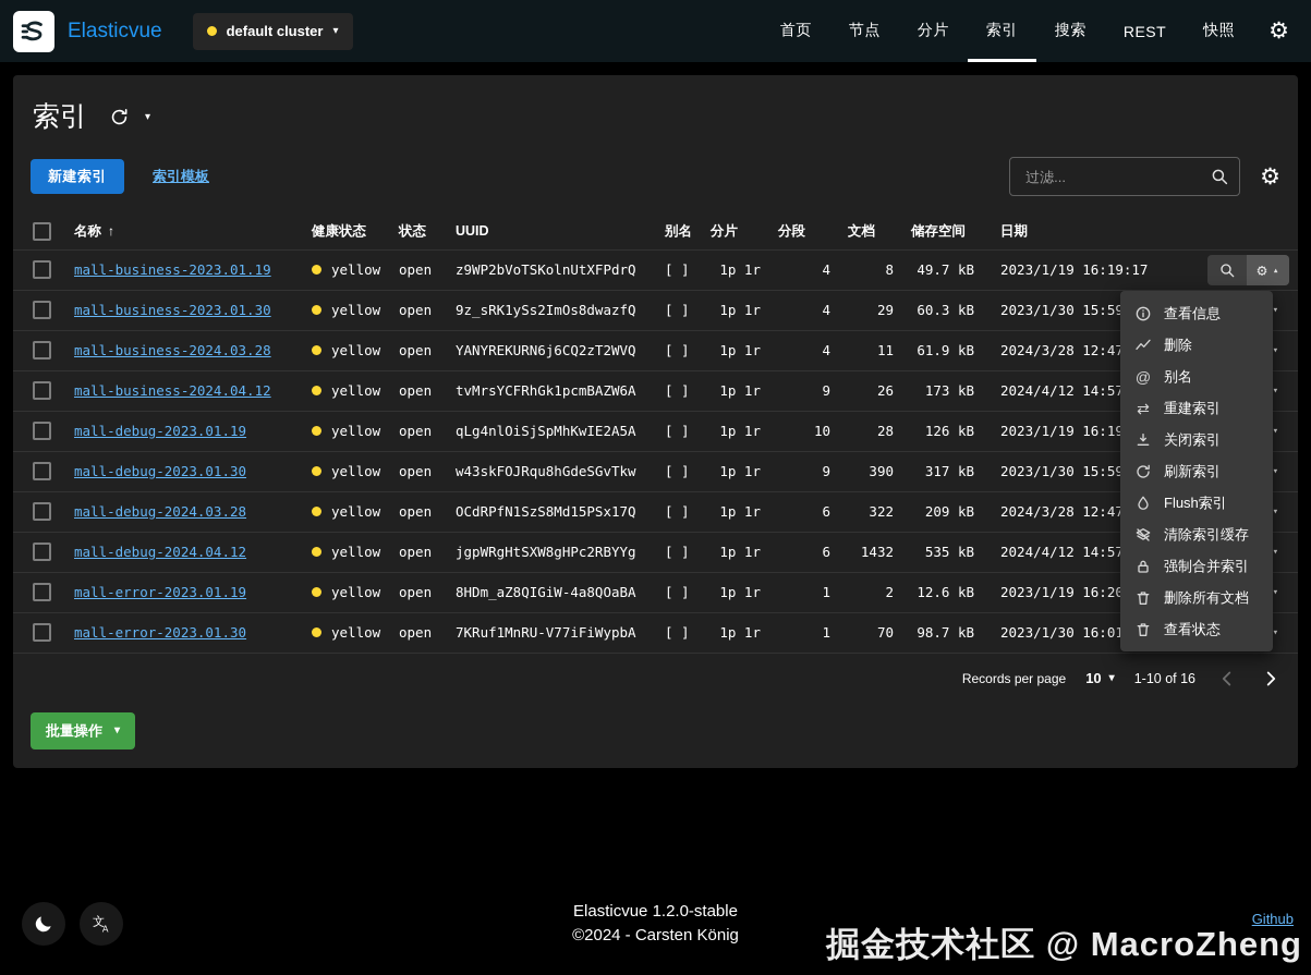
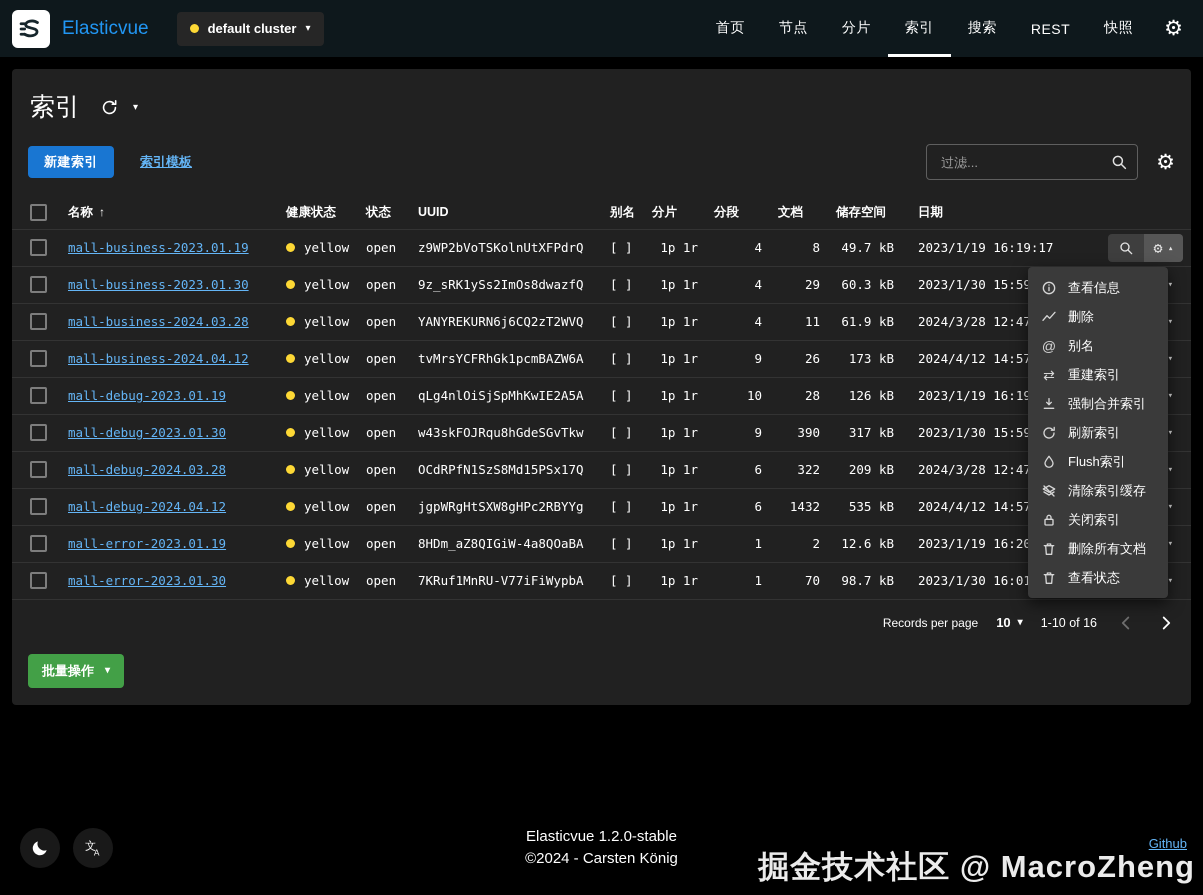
  Elasticvue
  default cluster
  ▾
  首页
  节点
  分片
  索引
  搜索
  REST
  快照
  ⚙
  索引
  ▾
  新建索引
  索引模板
  过滤...
  ⚙
  	名称 ↑	健康状态	状态	UUID	别名	分片	分段	文档	储存空间	日期
  	mall-business-2023.01.30	yellow	open	9z_sRK1ySs2ImOs8dwazfQ	[ ]	1p 1r	4	29	60.3 kB	2023/1/30 15:5	▾
  	mall-business-2024.03.28	yellow	open	YANYREKURN6j6CQ2zT2WVQ	[ ]	1p 1r	4	11	61.9 kB	2024/3/28 12:4	▾
  	mall-business-2024.04.12	yellow	open	tvMrsYCFRhGk1pcmBAZW6A	[ ]	1p 1r	9	26	173 kB	2024/4/12 14:5	▾
  	mall-debug-2023.01.19	yellow	open	qLg4nlOiSjSpMhKwIE2A5A	[ ]	1p 1r	10	28	126 kB	2023/1/19 16:1	▾
  	mall-debug-2023.01.30	yellow	open	w43skFOJRqu8hGdeSGvTkw	[ ]	1p 1r	9	390	317 kB	2023/1/30 15:5	▾
  	mall-debug-2024.03.28	yellow	open	OCdRPfN1SzS8Md15PSx17Q	[ ]	1p 1r	6	322	209 kB	2024/3/28 12:4	▾
  	mall-debug-2024.04.12	yellow	open	jgpWRgHtSXW8gHPc2RBYYg	[ ]	1p 1r	6	1432	535 kB	2024/4/12 14:5	▾
  	mall-error-2023.01.19	yellow	open	8HDm_aZ8QIGiW-4a8QOaBA	[ ]	1p 1r	1	2	12.6 kB	2023/1/19 16:2	▾
  	mall-error-2023.01.30	yellow	open	7KRuf1MnRU-V77iFiWypbA	[ ]	1p 1r	1	70	98.7 kB	2023/1/30 16:0	▾
  查看信息
  删除
  @
  别名
  ⇄
  重建索引
- 关闭索引
+ 强制合并索引
  刷新索引
  Flush索引
  清除索引缓存
- 强制合并索引
+ 关闭索引
  删除所有文档
  查看状态
  Records per page
  10
  ▾
  1-10 of 16
  批量操作
  ▾
  文
  A
  Elasticvue 1.2.0-stable
  ©2024 - Carsten König
  Github
  掘金技术社区 @ MacroZheng
